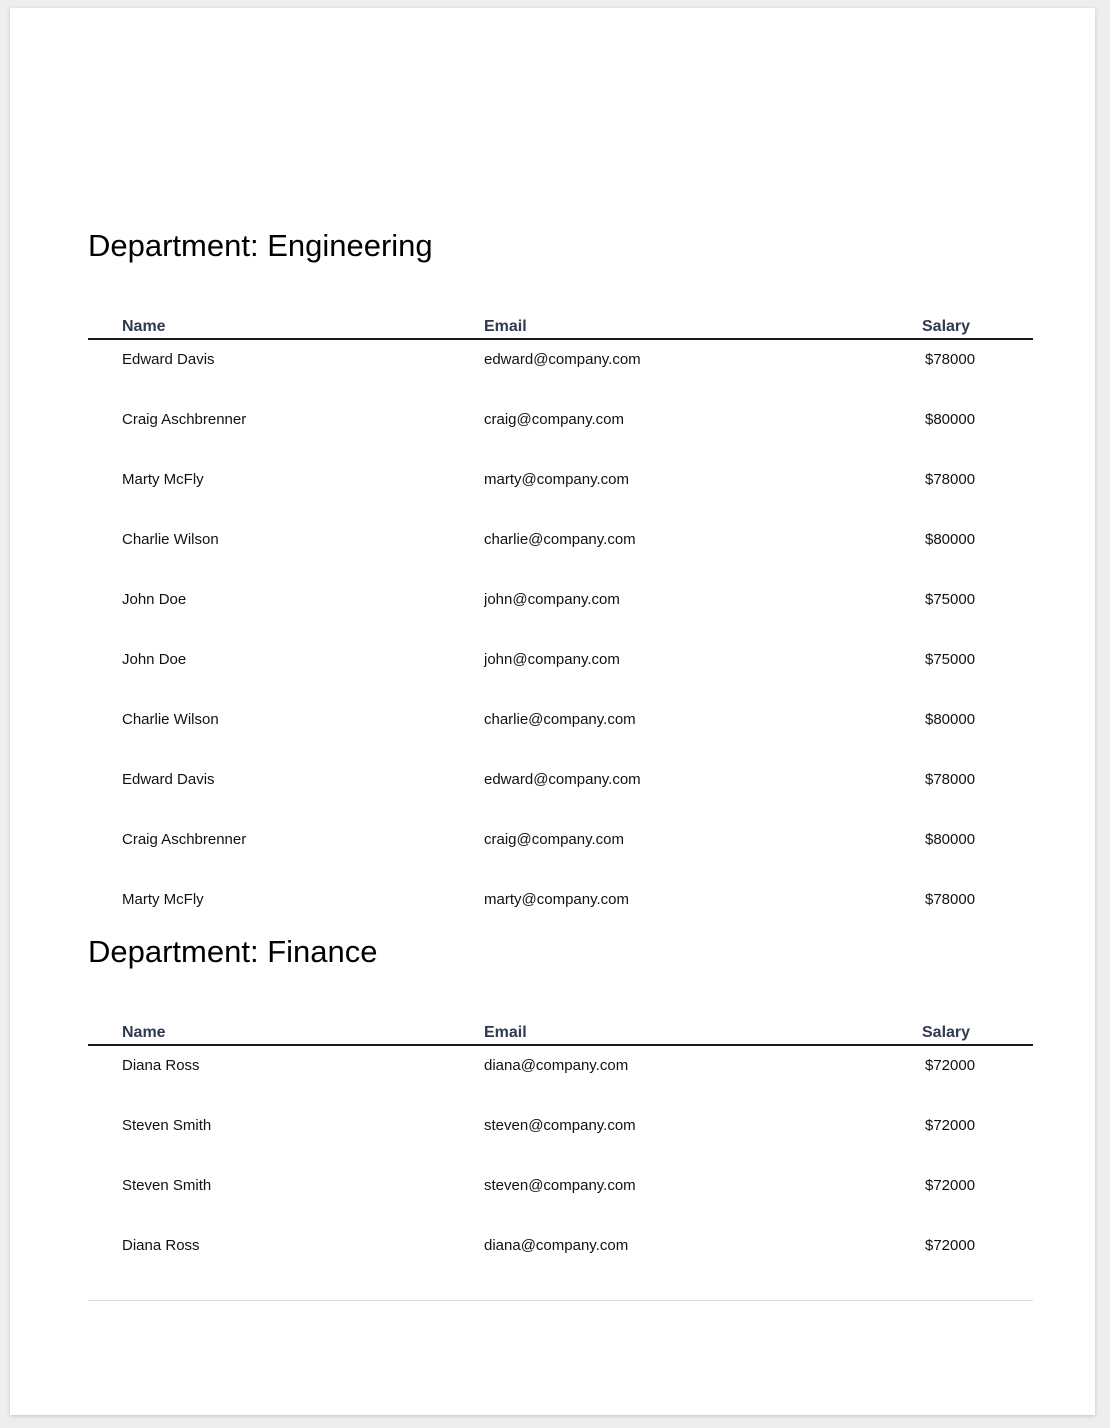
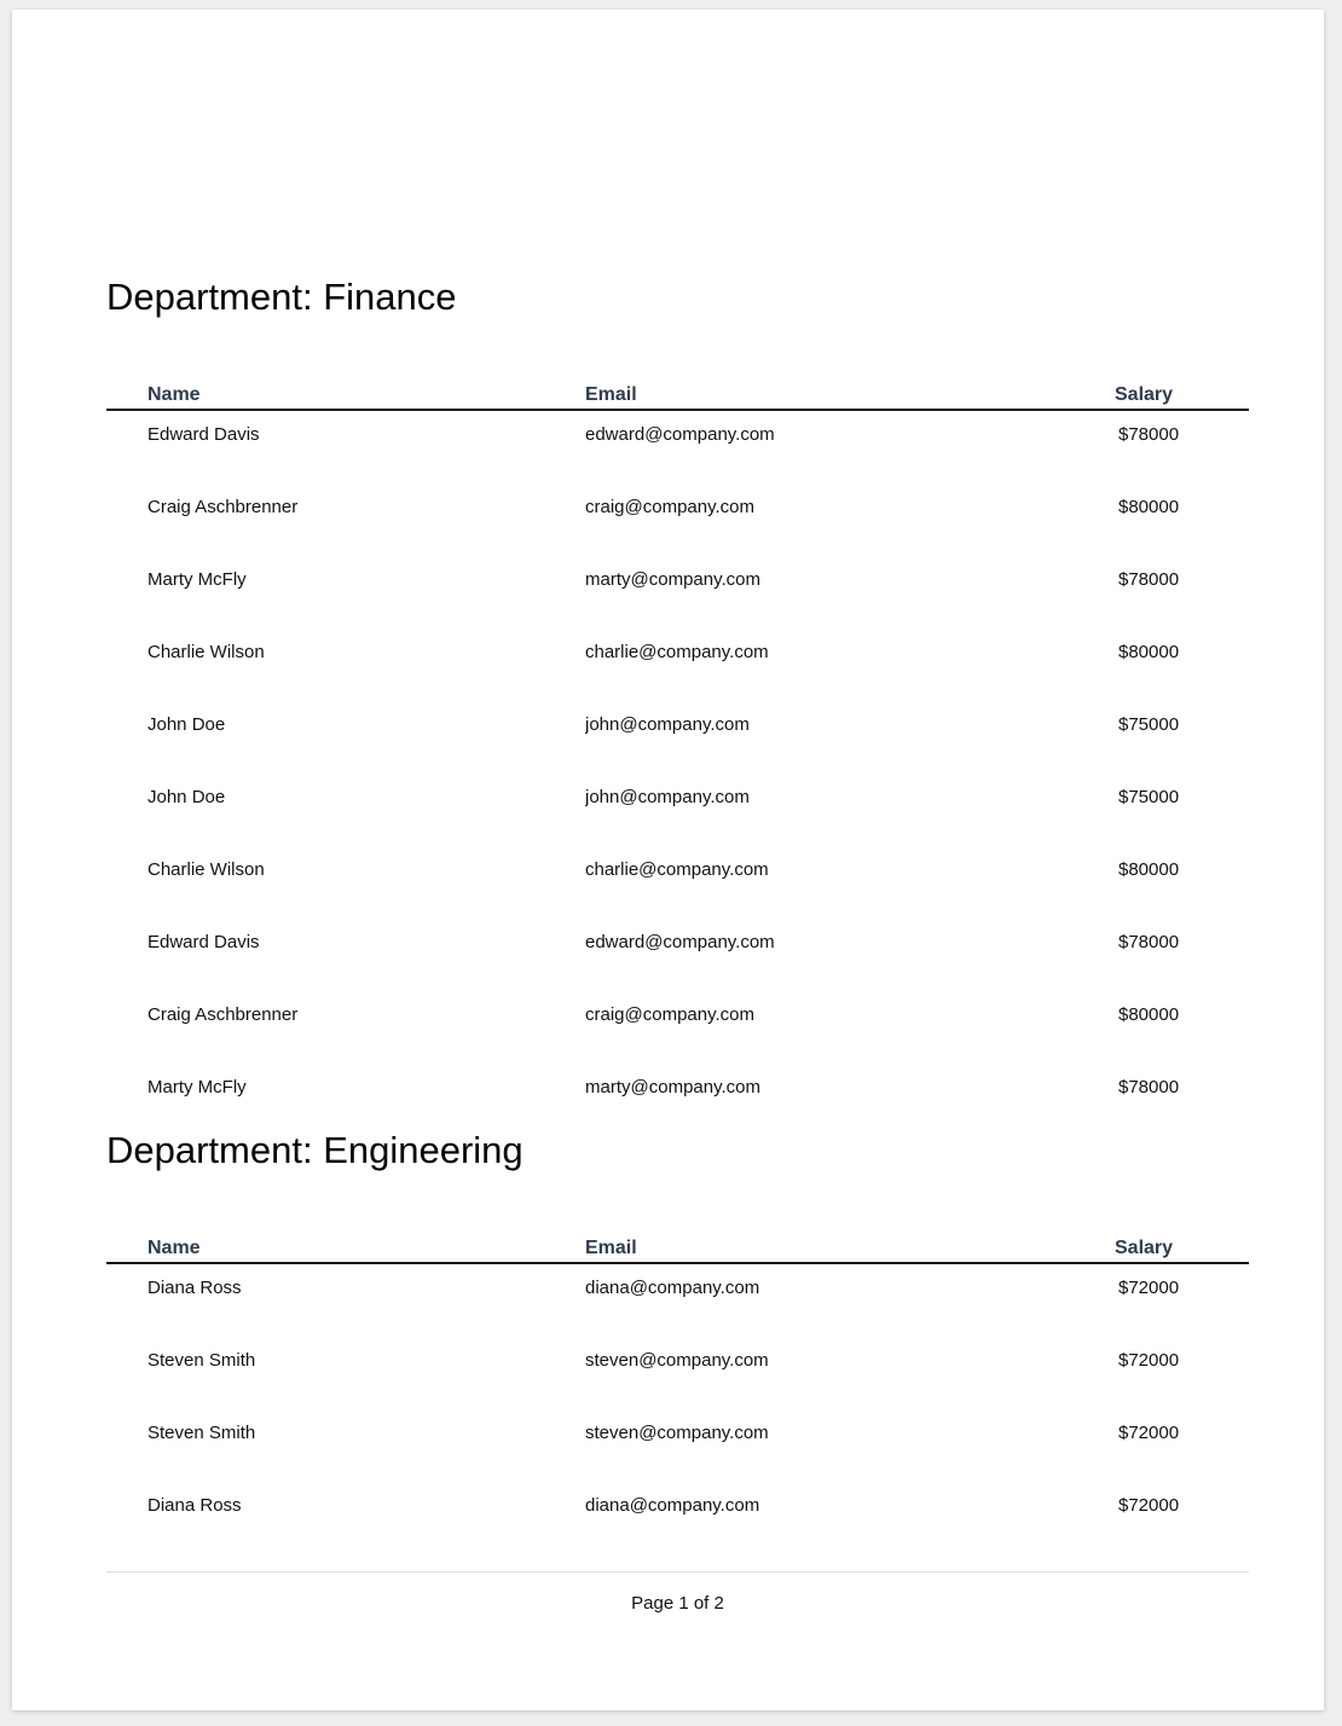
- Department: Engineering
+ Department: Finance
  Name
  Email
  Salary
  Edward Davis
  edward@company.com
  $78000
  Craig Aschbrenner
  craig@company.com
  $80000
  Marty McFly
  marty@company.com
  $78000
  Charlie Wilson
  charlie@company.com
  $80000
  John Doe
  john@company.com
  $75000
  John Doe
  john@company.com
  $75000
  Charlie Wilson
  charlie@company.com
  $80000
  Edward Davis
  edward@company.com
  $78000
  Craig Aschbrenner
  craig@company.com
  $80000
  Marty McFly
  marty@company.com
  $78000
- Department: Finance
+ Department: Engineering
  Name
  Email
  Salary
  Diana Ross
  diana@company.com
  $72000
  Steven Smith
  steven@company.com
  $72000
  Steven Smith
  steven@company.com
  $72000
  Diana Ross
  diana@company.com
  $72000
+ Page 1 of 2
